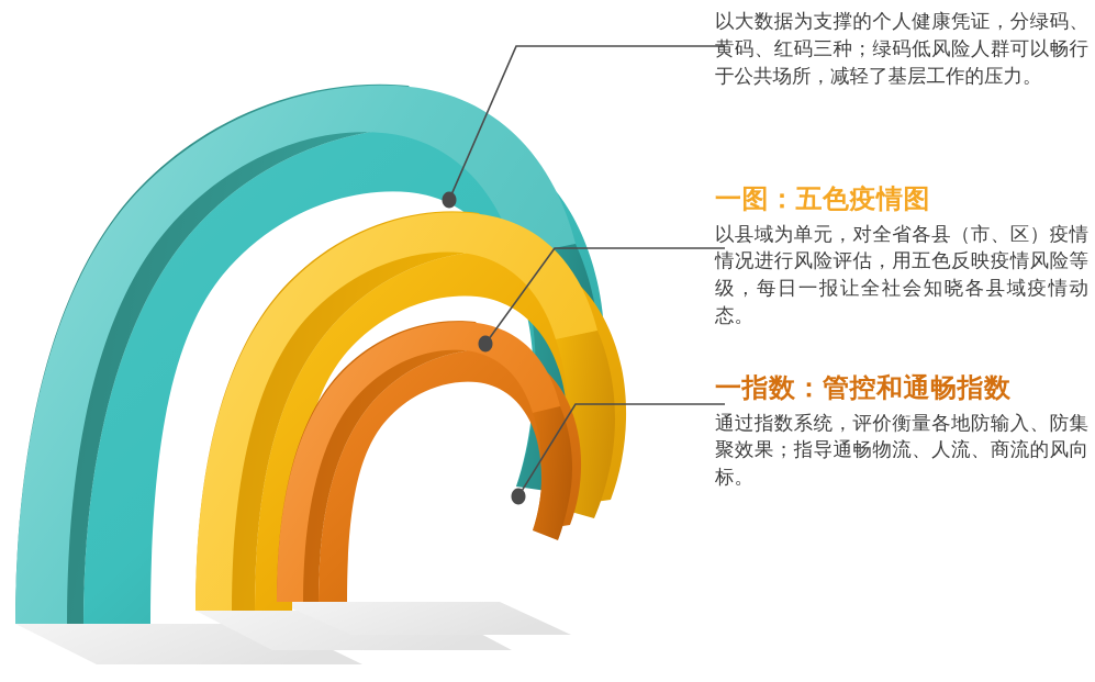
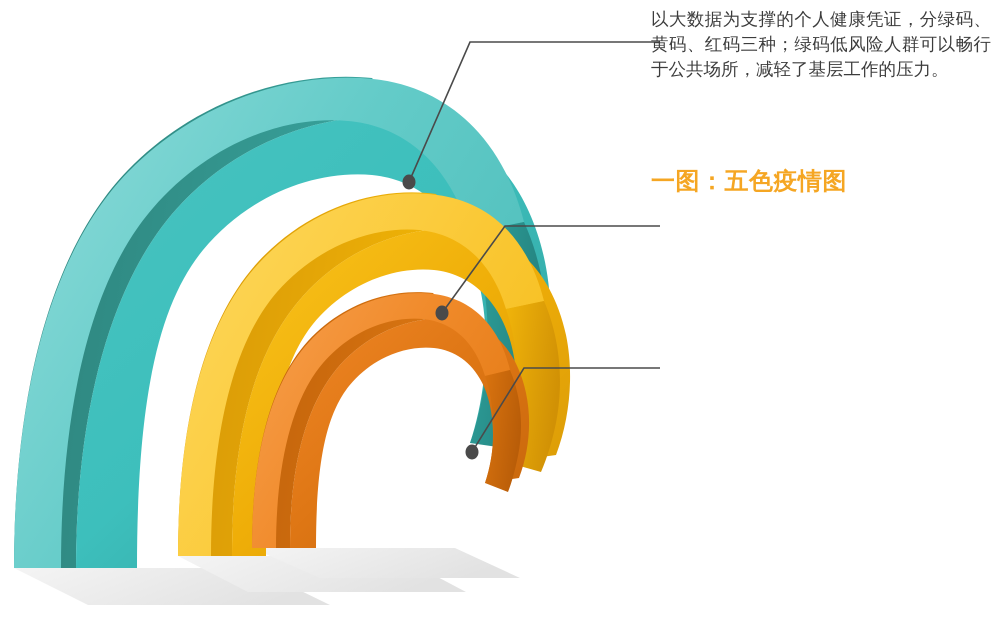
  以大数据为支撑的个人健康凭证，分绿码、黄码、红码三种；绿码低风险人群可以畅行于公共场所，减轻了基层工作的压力。
  一图：五色疫情图
- 以县域为单元，对全省各县（市、区）疫情情况进行风险评估，用五色反映疫情风险等级，每日一报让全社会知晓各县域疫情动态。
- 一指数：管控和通畅指数
- 通过指数系统，评价衡量各地防输入、防集聚效果；指导通畅物流、人流、商流的风向标。
